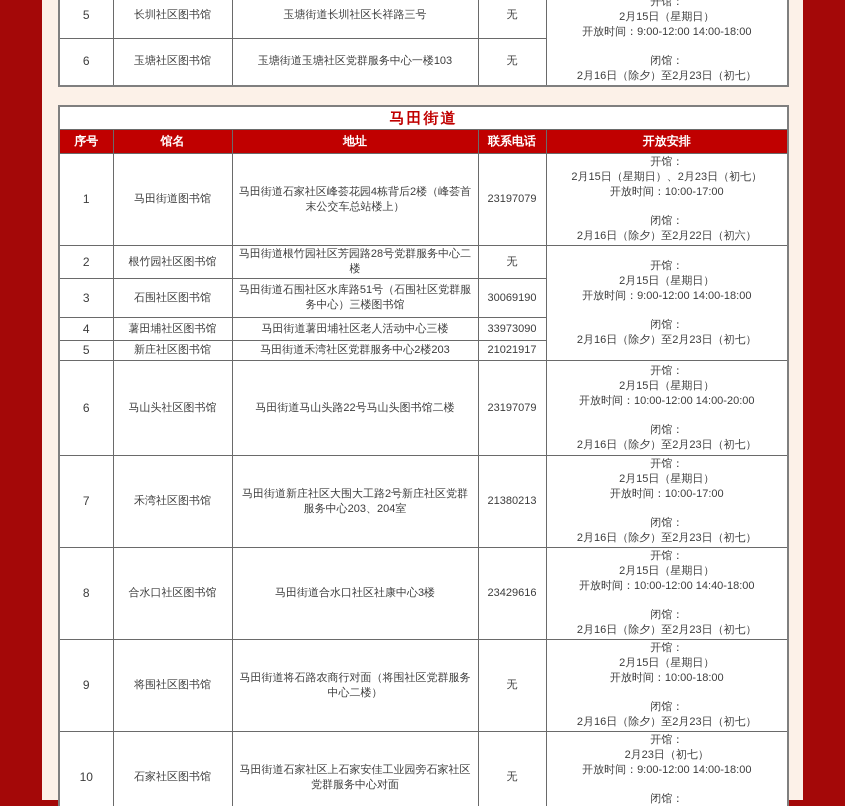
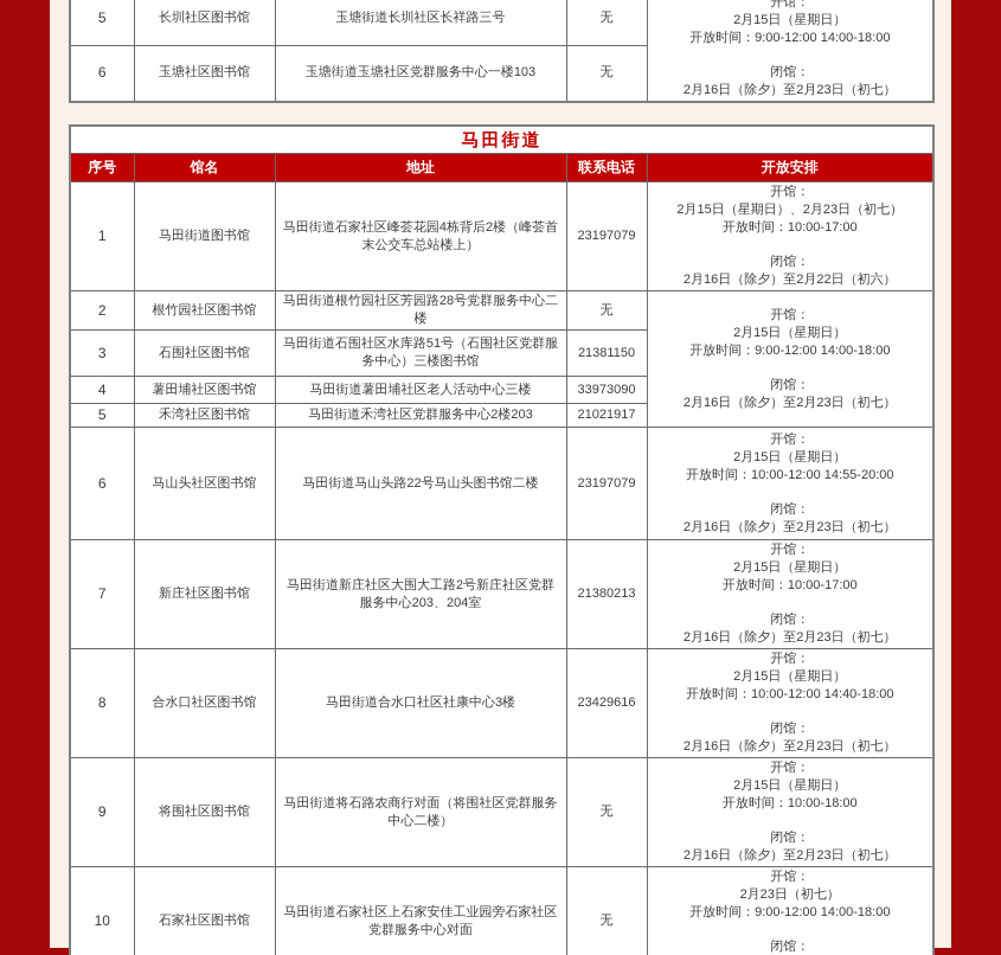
  5	长圳社区图书馆	玉塘街道长圳社区长祥路三号	无	开馆： 2月15日（星期日） 开放时间：9:00-12:00 14:00-18:00 闭馆： 2月16日（除夕）至2月23日（初七）
  6	玉塘社区图书馆	玉塘街道玉塘社区党群服务中心一楼103	无
  马田街道
  序号	馆名	地址	联系电话	开放安排
  1	马田街道图书馆	马田街道石家社区峰荟花园4栋背后2楼（峰荟首末公交车总站楼上）	23197079	开馆： 2月15日（星期日）、2月23日（初七） 开放时间：10:00-17:00 闭馆： 2月16日（除夕）至2月22日（初六）
  2	根竹园社区图书馆	马田街道根竹园社区芳园路28号党群服务中心二楼	无	开馆： 2月15日（星期日） 开放时间：9:00-12:00 14:00-18:00 闭馆： 2月16日（除夕）至2月23日（初七）
- 3	石围社区图书馆	马田街道石围社区水库路51号（石围社区党群服务中心）三楼图书馆	30069190
+ 3	石围社区图书馆	马田街道石围社区水库路51号（石围社区党群服务中心）三楼图书馆	21381150
  4	薯田埔社区图书馆	马田街道薯田埔社区老人活动中心三楼	33973090
- 5	新庄社区图书馆	马田街道禾湾社区党群服务中心2楼203	21021917
+ 5	禾湾社区图书馆	马田街道禾湾社区党群服务中心2楼203	21021917
- 6	马山头社区图书馆	马田街道马山头路22号马山头图书馆二楼	23197079	开馆： 2月15日（星期日） 开放时间：10:00-12:00 14:00-20:00 闭馆： 2月16日（除夕）至2月23日（初七）
+ 6	马山头社区图书馆	马田街道马山头路22号马山头图书馆二楼	23197079	开馆： 2月15日（星期日） 开放时间：10:00-12:00 14:55-20:00 闭馆： 2月16日（除夕）至2月23日（初七）
- 7	禾湾社区图书馆	马田街道新庄社区大围大工路2号新庄社区党群服务中心203、204室	21380213	开馆： 2月15日（星期日） 开放时间：10:00-17:00 闭馆： 2月16日（除夕）至2月23日（初七）
+ 7	新庄社区图书馆	马田街道新庄社区大围大工路2号新庄社区党群服务中心203、204室	21380213	开馆： 2月15日（星期日） 开放时间：10:00-17:00 闭馆： 2月16日（除夕）至2月23日（初七）
  8	合水口社区图书馆	马田街道合水口社区社康中心3楼	23429616	开馆： 2月15日（星期日） 开放时间：10:00-12:00 14:40-18:00 闭馆： 2月16日（除夕）至2月23日（初七）
  9	将围社区图书馆	马田街道将石路农商行对面（将围社区党群服务中心二楼）	无	开馆： 2月15日（星期日） 开放时间：10:00-18:00 闭馆： 2月16日（除夕）至2月23日（初七）
  10	石家社区图书馆	马田街道石家社区上石家安佳工业园旁石家社区党群服务中心对面	无	开馆： 2月23日（初七） 开放时间：9:00-12:00 14:00-18:00 闭馆：
